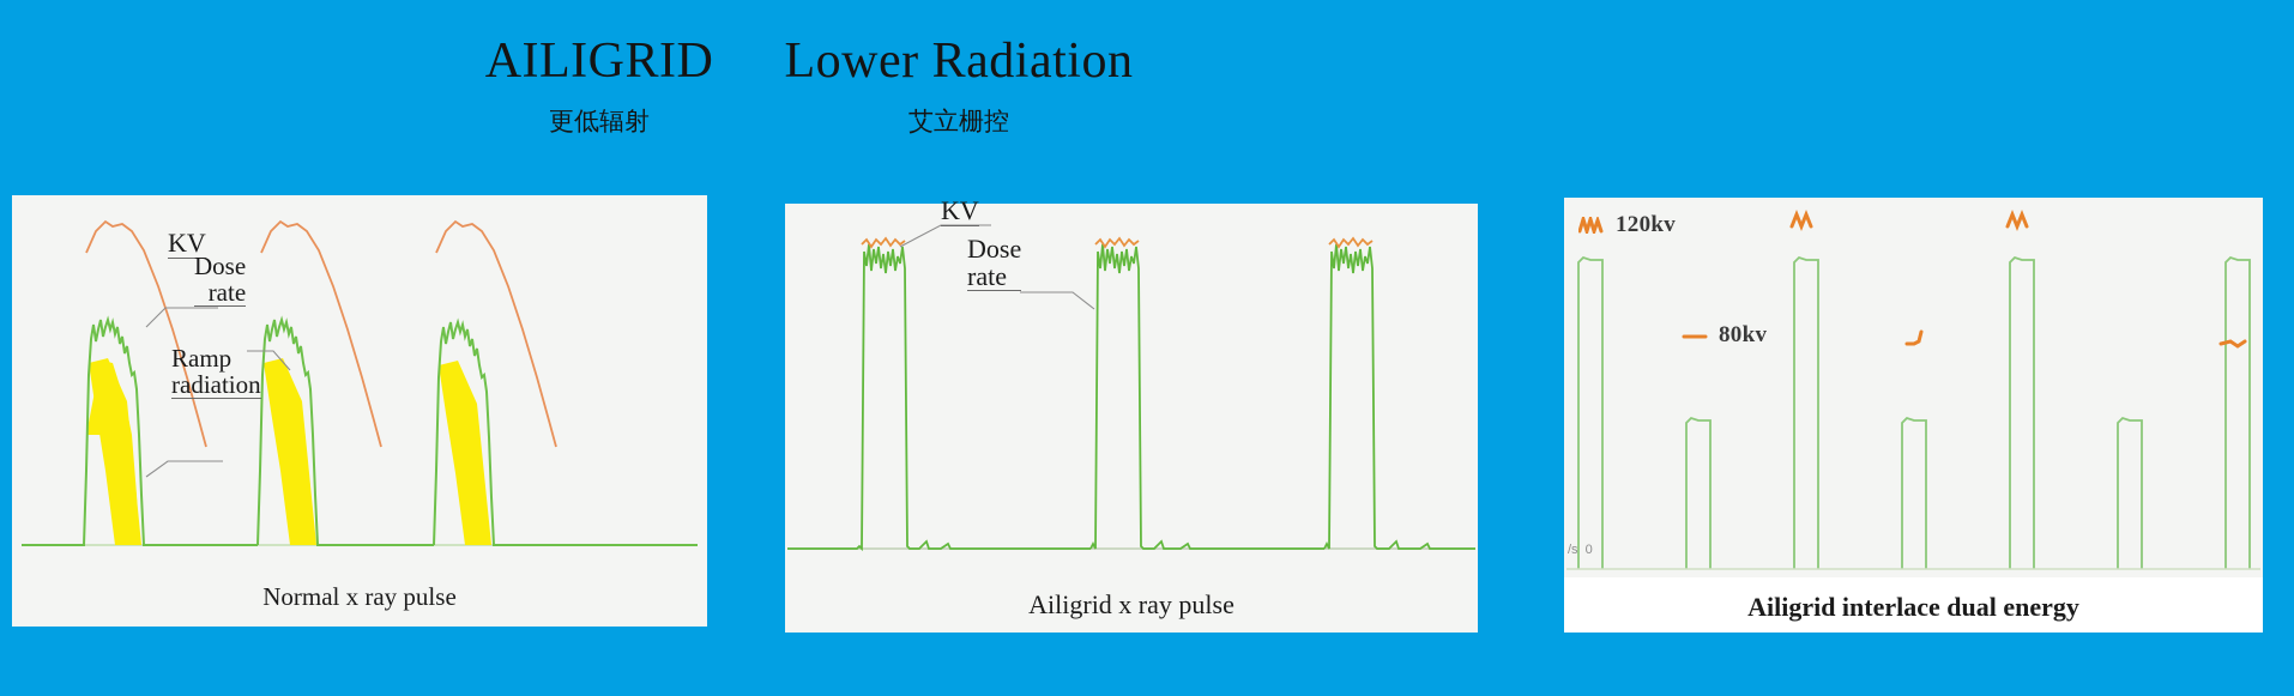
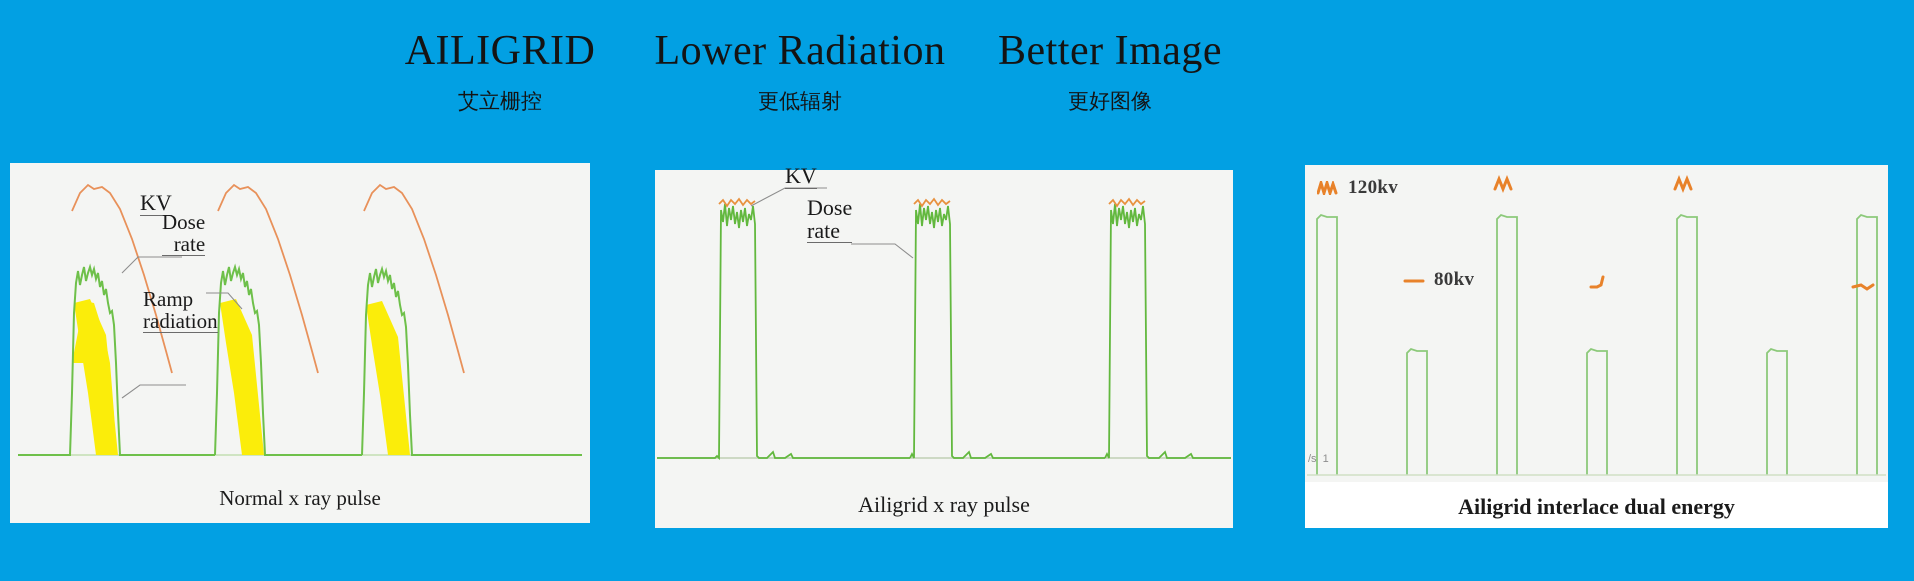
  AILIGRID
- 更低辐射
+ 艾立栅控
  Lower Radiation
- 艾立栅控
+ 更低辐射
+ Better Image
+ 更好图像
  KV
  Dose
  rate
  Ramp
  radiation
  Normal x ray pulse
  KV
  Dose
  rate
  Ailigrid x ray pulse
  120kv
  80kv
- /s 0
+ /s 1
  Ailigrid interlace dual energy
